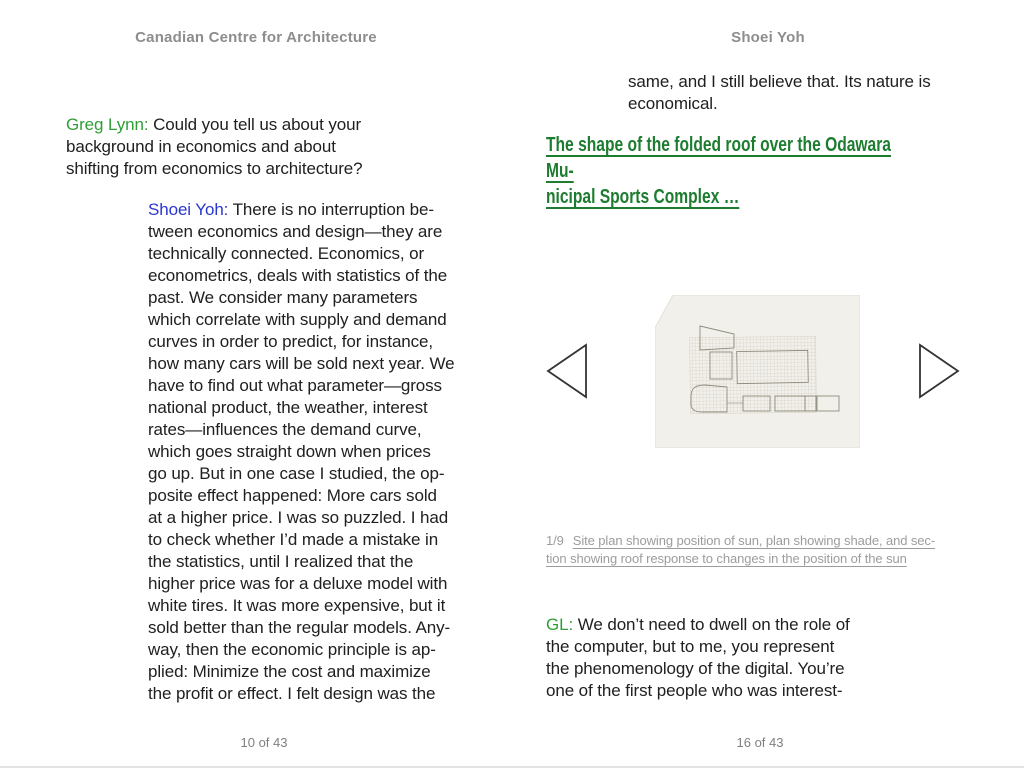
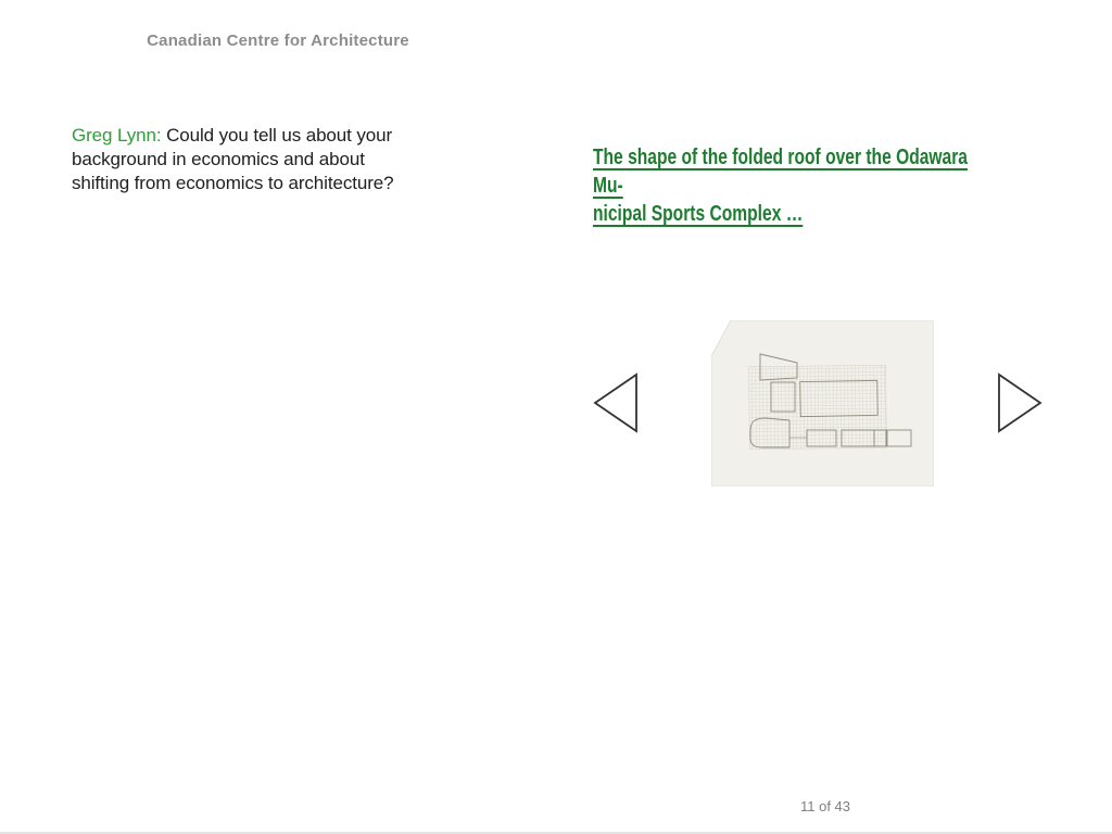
  Canadian Centre for Architecture
  Greg Lynn: Could you tell us about your
  background in economics and about
  shifting from economics to architecture?
- Shoei Yoh: There is no interruption be-
- tween economics and design—they are
- technically connected. Economics, or
- econometrics, deals with statistics of the
- past. We consider many parameters
- which correlate with supply and demand
- curves in order to predict, for instance,
- how many cars will be sold next year. We
- have to find out what parameter—gross
- national product, the weather, interest
- rates—influences the demand curve,
- which goes straight down when prices
- go up. But in one case I studied, the op-
- posite effect happened: More cars sold
- at a higher price. I was so puzzled. I had
- to check whether I’d made a mistake in
- the statistics, until I realized that the
- higher price was for a deluxe model with
- white tires. It was more expensive, but it
- sold better than the regular models. Any-
- way, then the economic principle is ap-
- plied: Minimize the cost and maximize
- the profit or effect. I felt design was the
- 10 of 43
- Shoei Yoh
- same, and I still believe that. Its nature is
- economical.
  The shape of the folded roof over the Odawara Mu-
  nicipal Sports Complex …
- 1/9 Site plan showing position of sun, plan showing shade, and sec-
- tion showing roof response to changes in the position of the sun
- GL: We don’t need to dwell on the role of
- the computer, but to me, you represent
- the phenomenology of the digital. You’re
- one of the first people who was interest-
- 16 of 43
+ 11 of 43
